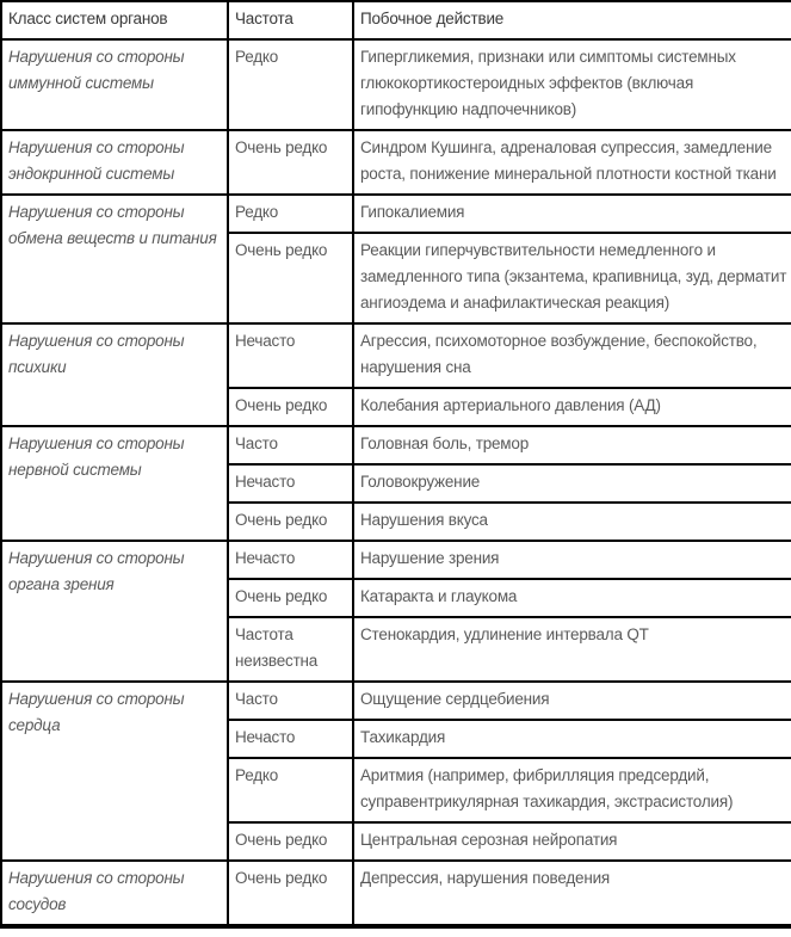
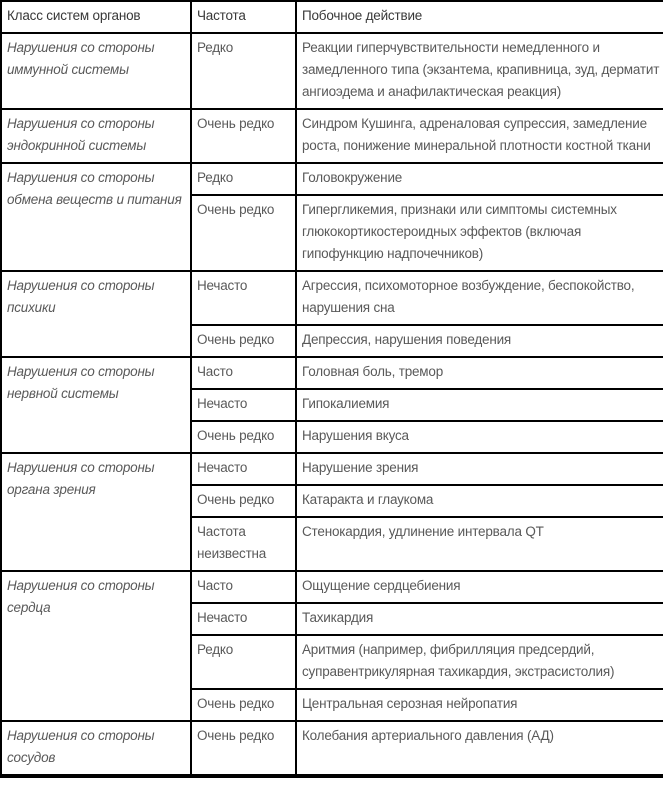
  Класс систем органов	Частота	Побочное действие
- Нарушения со стороны иммунной системы	Редко	Гипергликемия, признаки или симптомы системных глюкокортикостероидных эффектов (включая гипофункцию надпочечников)
+ Нарушения со стороны иммунной системы	Редко	Реакции гиперчувствительности немедленного и замедленного типа (экзантема, крапивница, зуд, дерматит ангиоэдема и анафилактическая реакция)
  Нарушения со стороны эндокринной системы	Очень редко	Синдром Кушинга, адреналовая супрессия, замедление роста, понижение минеральной плотности костной ткани
- Нарушения со стороны обмена веществ и питания	Редко	Гипокалиемия
+ Нарушения со стороны обмена веществ и питания	Редко	Головокружение
- Очень редко	Реакции гиперчувствительности немедленного и замедленного типа (экзантема, крапивница, зуд, дерматит ангиоэдема и анафилактическая реакция)
+ Очень редко	Гипергликемия, признаки или симптомы системных глюкокортикостероидных эффектов (включая гипофункцию надпочечников)
  Нарушения со стороны психики	Нечасто	Агрессия, психомоторное возбуждение, беспокойство, нарушения сна
- Очень редко	Колебания артериального давления (АД)
+ Очень редко	Депрессия, нарушения поведения
  Нарушения со стороны нервной системы	Часто	Головная боль, тремор
- Нечасто	Головокружение
+ Нечасто	Гипокалиемия
  Очень редко	Нарушения вкуса
  Нарушения со стороны органа зрения	Нечасто	Нарушение зрения
  Очень редко	Катаракта и глаукома
  Частота неизвестна	Стенокардия, удлинение интервала QT
  Нарушения со стороны сердца	Часто	Ощущение сердцебиения
  Нечасто	Тахикардия
  Редко	Аритмия (например, фибрилляция предсердий, суправентрикулярная тахикардия, экстрасистолия)
  Очень редко	Центральная серозная нейропатия
- Нарушения со стороны сосудов	Очень редко	Депрессия, нарушения поведения
+ Нарушения со стороны сосудов	Очень редко	Колебания артериального давления (АД)
